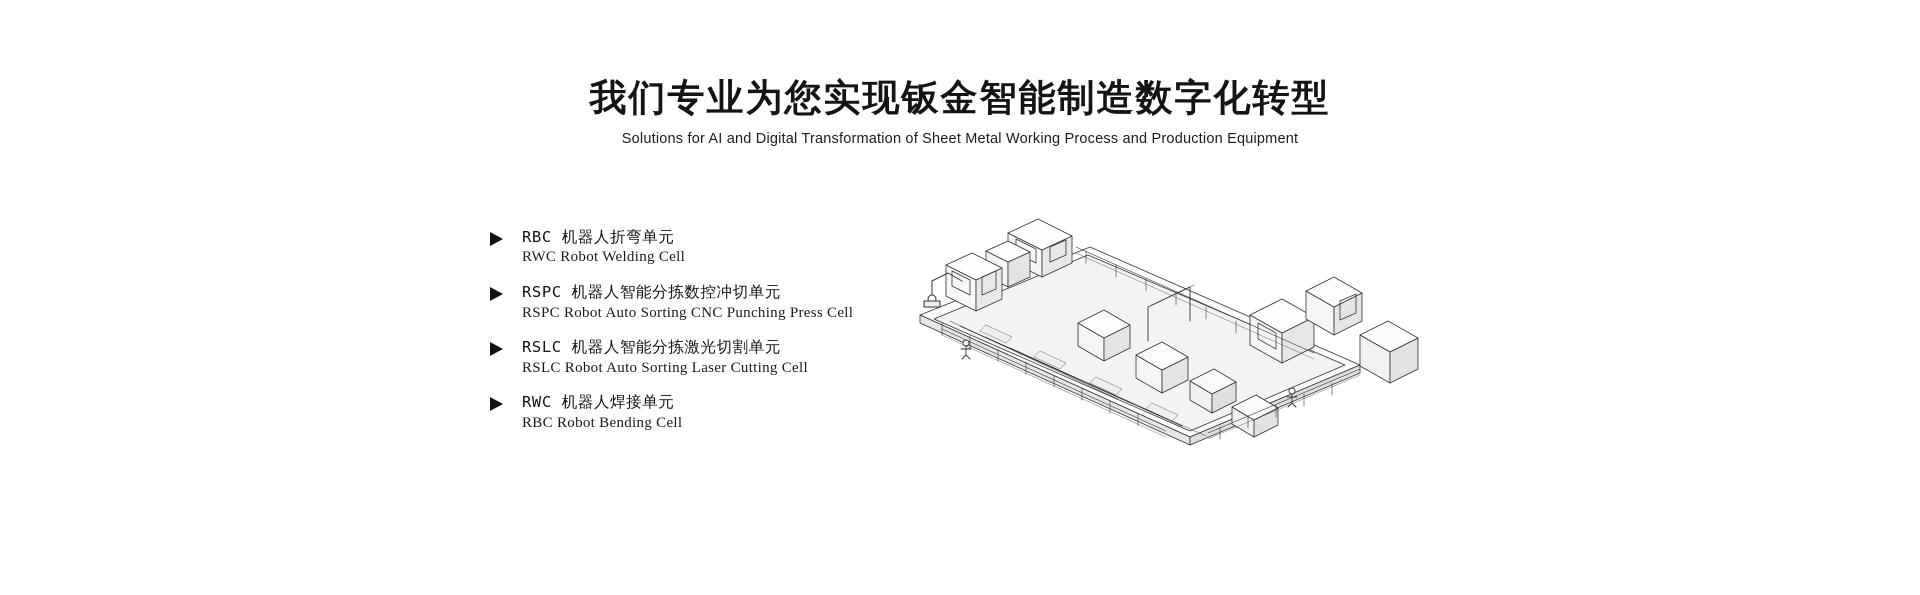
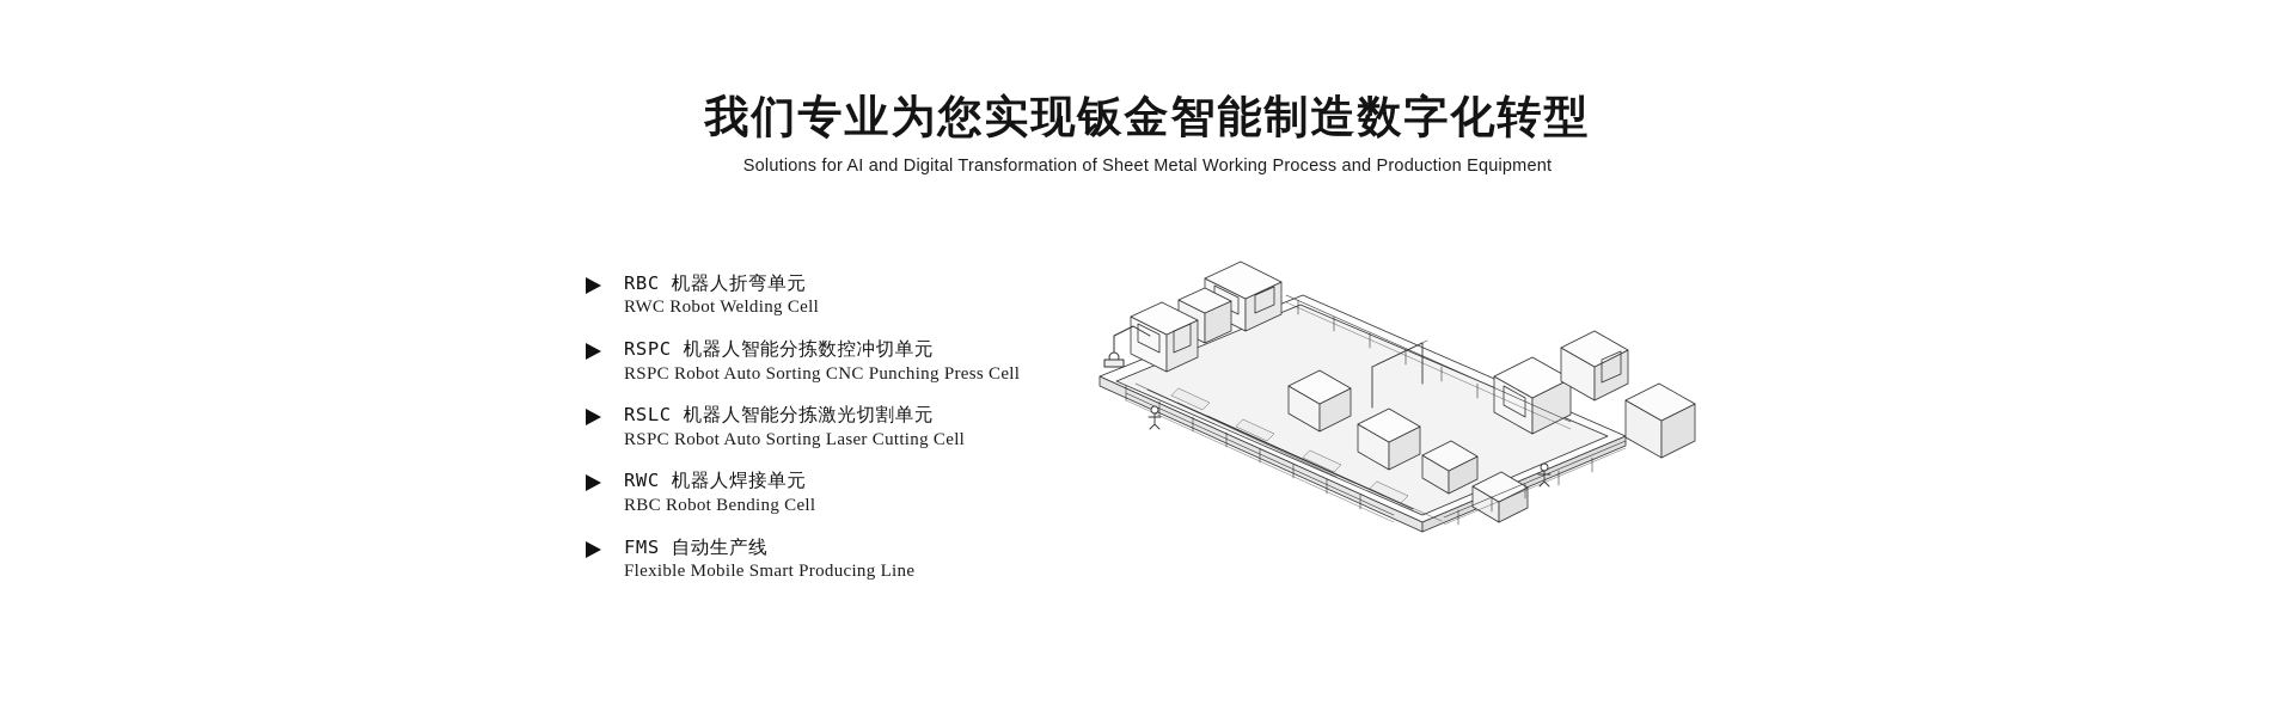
  我们专业为您实现钣金智能制造数字化转型
  Solutions for AI and Digital Transformation of Sheet Metal Working Process and Production Equipment
  RBC 机器人折弯单元
  RWC Robot Welding Cell
  RSPC 机器人智能分拣数控冲切单元
  RSPC Robot Auto Sorting CNC Punching Press Cell
  RSLC 机器人智能分拣激光切割单元
- RSLC Robot Auto Sorting Laser Cutting Cell
+ RSPC Robot Auto Sorting Laser Cutting Cell
  RWC 机器人焊接单元
  RBC Robot Bending Cell
+ FMS 自动生产线
+ Flexible Mobile Smart Producing Line
